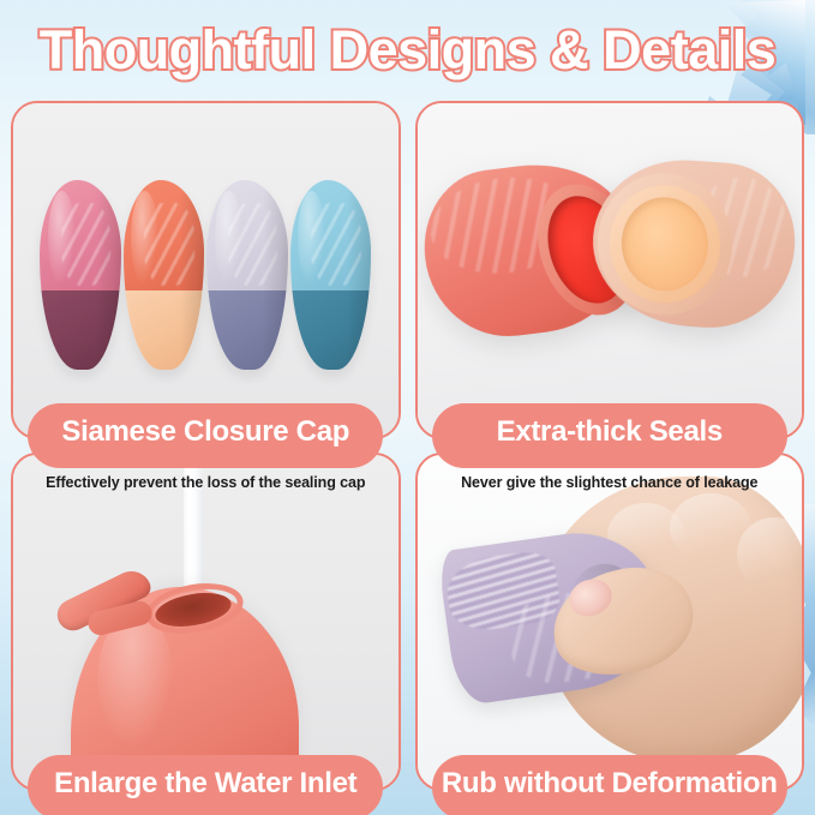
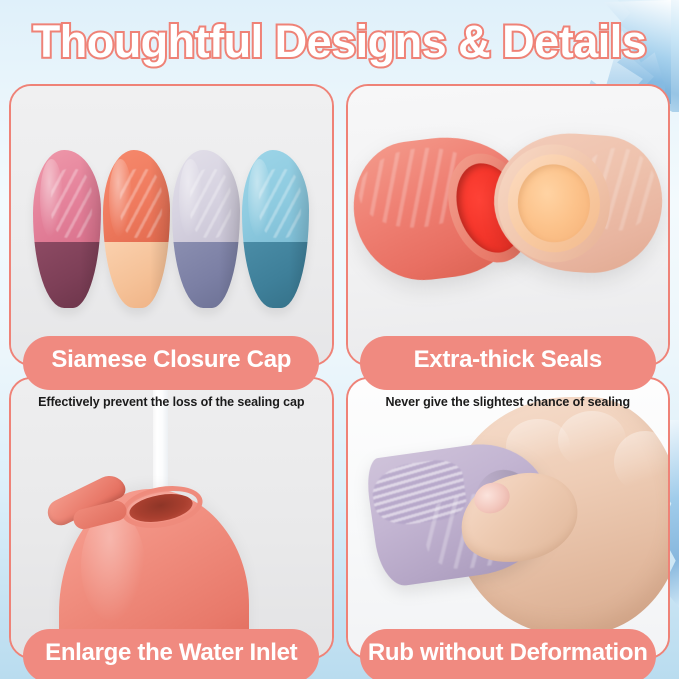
  Thoughtful Designs & Details
  Siamese Closure Cap
  Effectively prevent the loss of the sealing cap
  Extra-thick Seals
- Never give the slightest chance of leakage
+ Never give the slightest chance of sealing
  Enlarge the Water Inlet
  Rub without Deformation
